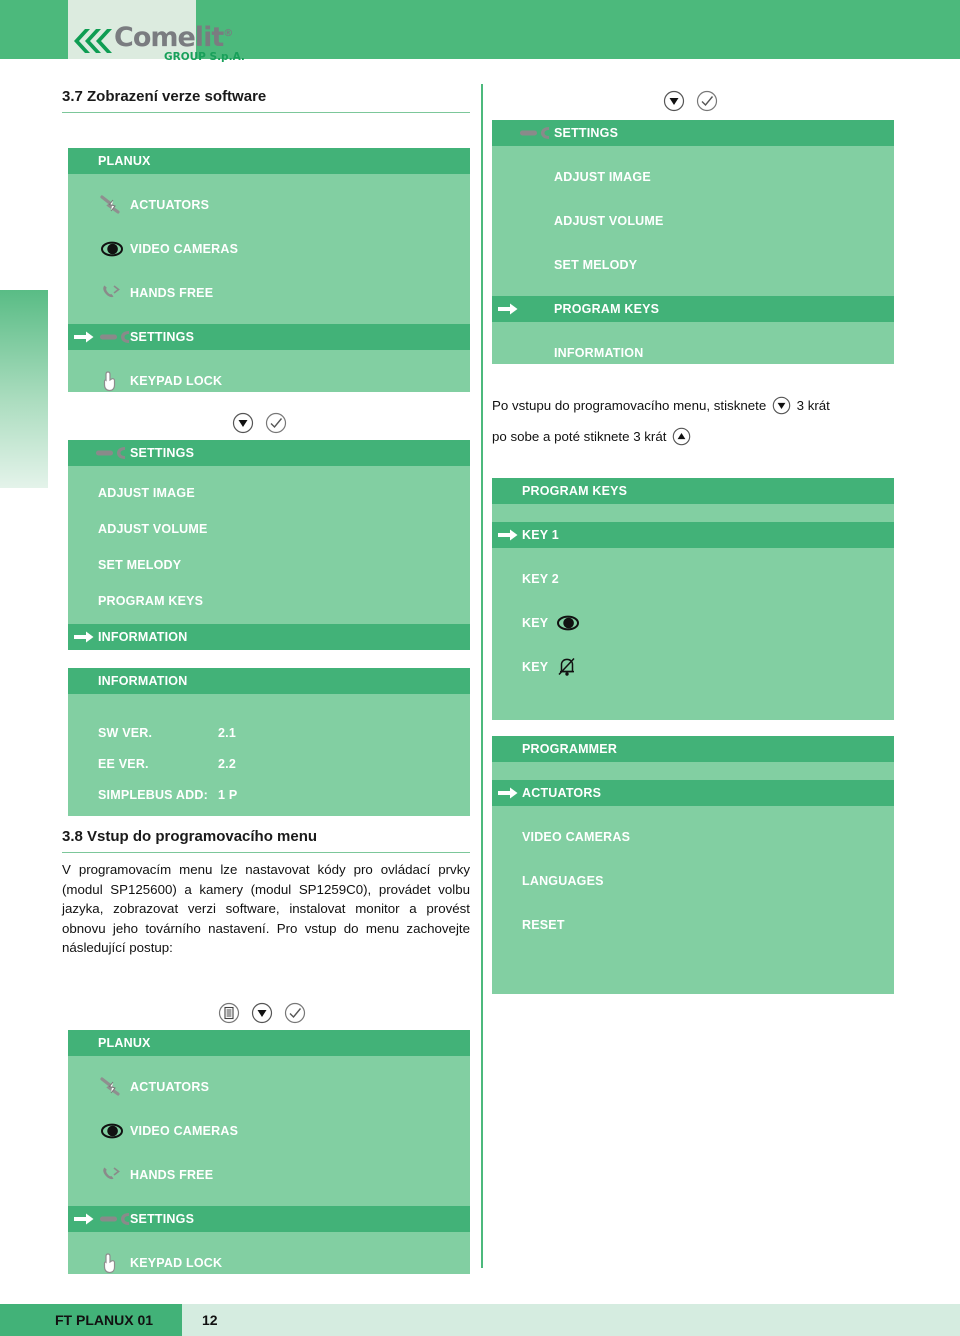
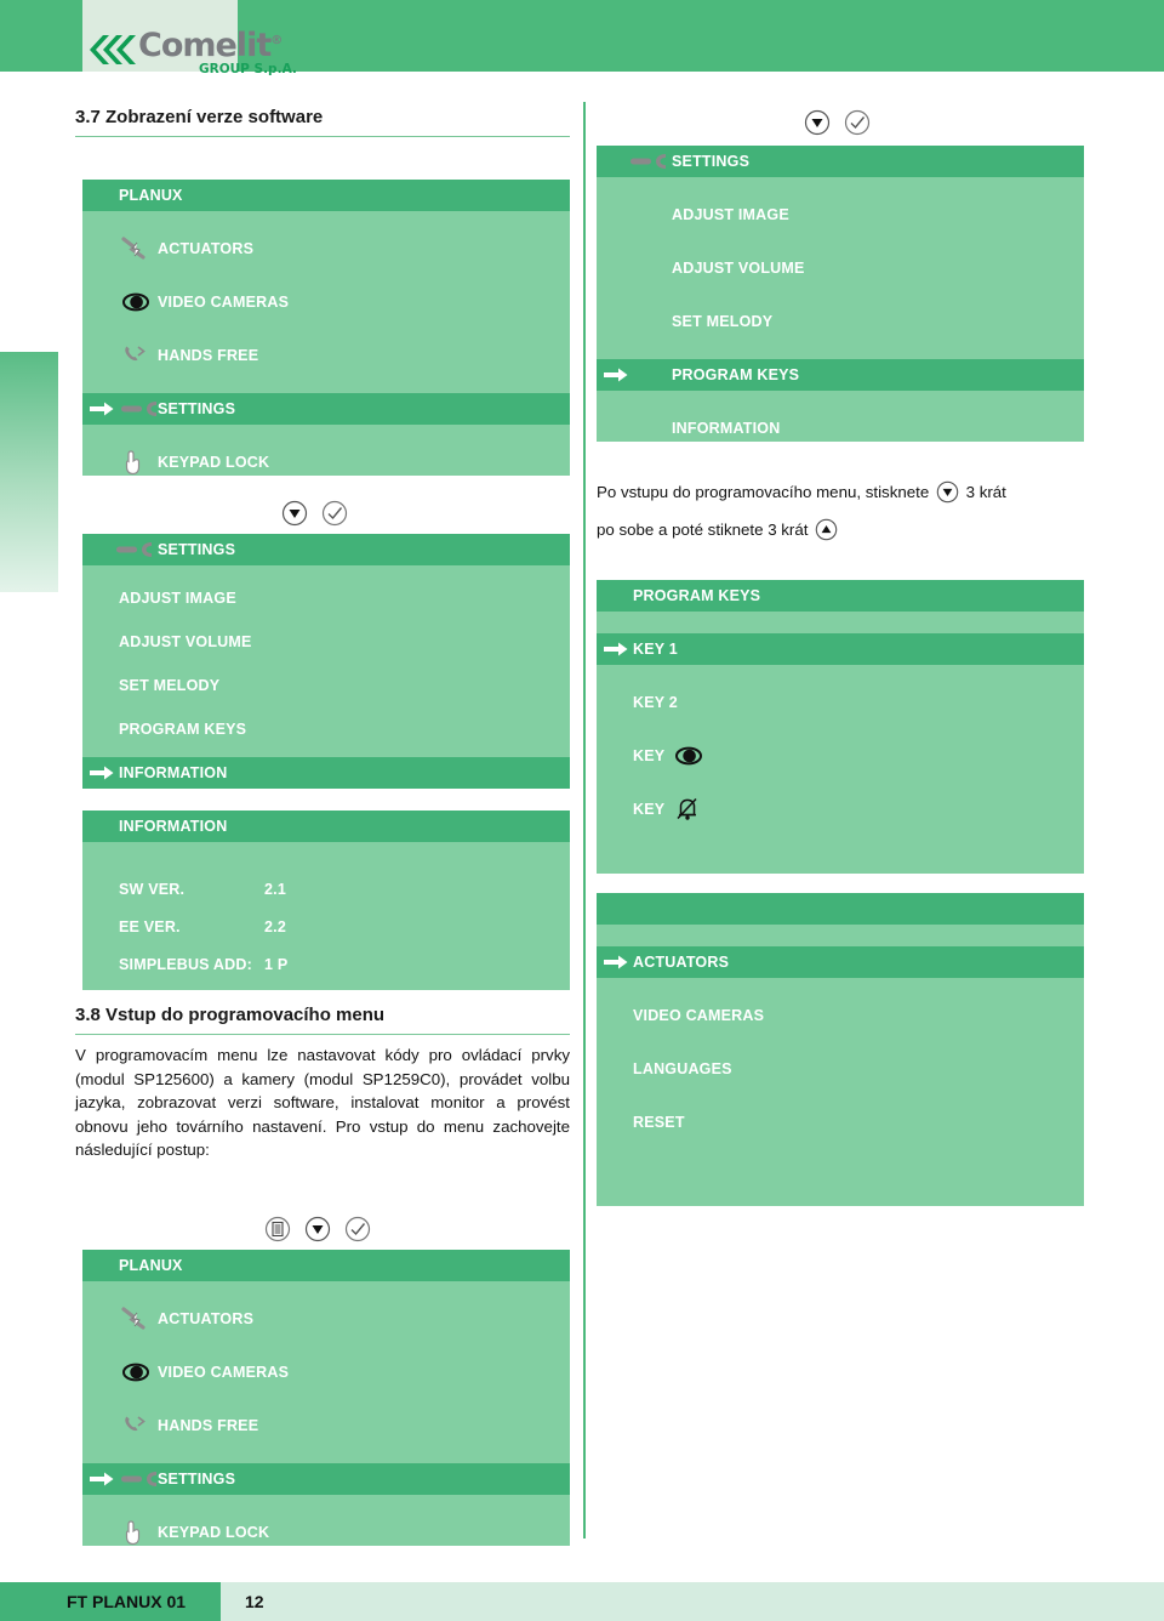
  Comelit®
  GROUP S.p.A.
  3.7 Zobrazení verze software
  PLANUX
  ACTUATORS
  VIDEO CAMERAS
  HANDS FREE
  SETTINGS
  KEYPAD LOCK
  SETTINGS
  ADJUST IMAGE
  ADJUST VOLUME
  SET MELODY
  PROGRAM KEYS
  INFORMATION
  SETTINGS
  ADJUST IMAGE
  ADJUST VOLUME
  SET MELODY
  PROGRAM KEYS
  INFORMATION
  Po vstupu do programovacího menu, stisknete 3 krát
  po sobe a poté stiknete 3 krát
  PROGRAM KEYS
  KEY 1
  KEY 2
  KEY
  KEY
  INFORMATION
  SW VER.
  2.1
  EE VER.
  2.2
  SIMPLEBUS ADD:
  1 P
  3.8 Vstup do programovacího menu
  V programovacím menu lze nastavovat kódy pro ovládací prvky (modul SP125600) a kamery (modul SP1259C0), provádet volbu jazyka, zobrazovat verzi software, instalovat monitor a provést obnovu jeho továrního nastavení. Pro vstup do menu zachovejte následující postup:
- PROGRAMMER
  ACTUATORS
  VIDEO CAMERAS
  LANGUAGES
  RESET
  PLANUX
  ACTUATORS
  VIDEO CAMERAS
  HANDS FREE
  SETTINGS
  KEYPAD LOCK
  FT PLANUX 01
  12
